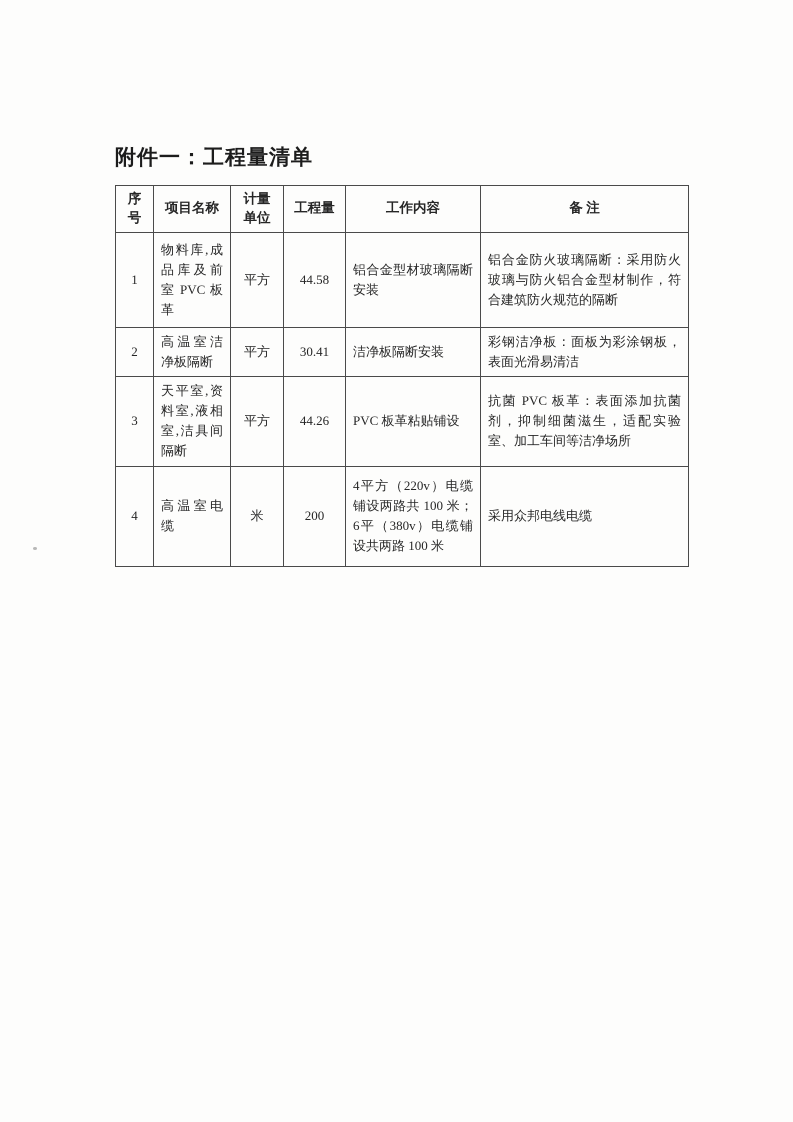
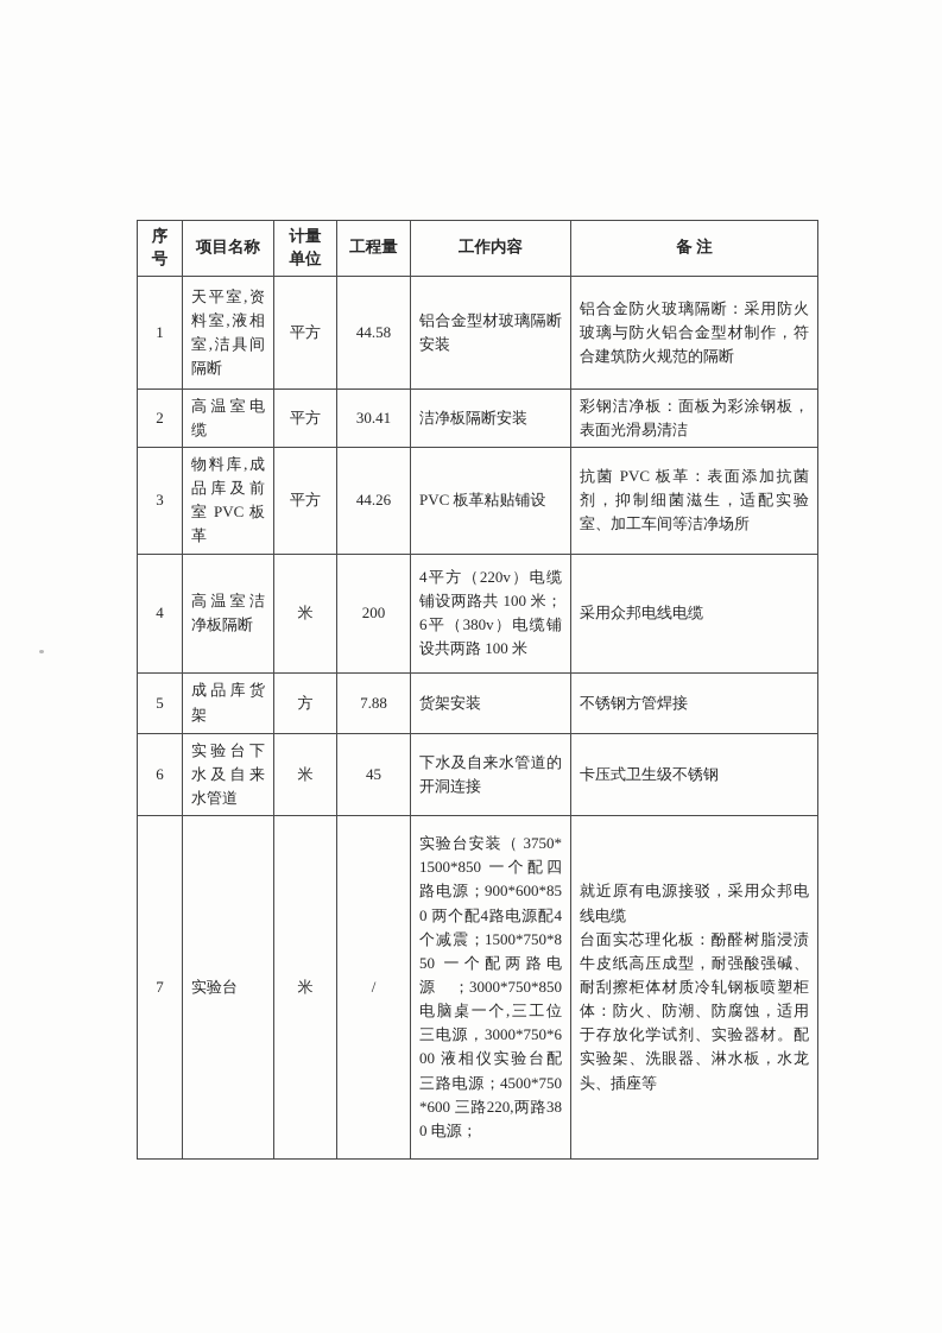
- 附件一：工程量清单
  序号	项目名称	计量单位	工程量	工作内容	备 注
- 1	物料库,成品库及前室 PVC 板革	平方	44.58	铝合金型材玻璃隔断安装	铝合金防火玻璃隔断：采用防火玻璃与防火铝合金型材制作，符合建筑防火规范的隔断
+ 1	天平室,资料室,液相室,洁具间隔断	平方	44.58	铝合金型材玻璃隔断安装	铝合金防火玻璃隔断：采用防火玻璃与防火铝合金型材制作，符合建筑防火规范的隔断
- 2	高温室洁净板隔断	平方	30.41	洁净板隔断安装	彩钢洁净板：面板为彩涂钢板，表面光滑易清洁
+ 2	高温室电缆	平方	30.41	洁净板隔断安装	彩钢洁净板：面板为彩涂钢板，表面光滑易清洁
- 3	天平室,资料室,液相室,洁具间隔断	平方	44.26	PVC 板革粘贴铺设	抗菌 PVC 板革：表面添加抗菌剂，抑制细菌滋生，适配实验室、加工车间等洁净场所
+ 3	物料库,成品库及前室 PVC 板革	平方	44.26	PVC 板革粘贴铺设	抗菌 PVC 板革：表面添加抗菌剂，抑制细菌滋生，适配实验室、加工车间等洁净场所
- 4	高温室电缆	米	200	4平方（220v）电缆铺设两路共 100 米；6平（380v）电缆铺设共两路 100 米	采用众邦电线电缆
+ 4	高温室洁净板隔断	米	200	4平方（220v）电缆铺设两路共 100 米；6平（380v）电缆铺设共两路 100 米	采用众邦电线电缆
+ 5	成品库货架	方	7.88	货架安装	不锈钢方管焊接
+ 6	实验台下水及自来水管道	米	45	下水及自来水管道的开洞连接	卡压式卫生级不锈钢
+ 7	实验台	米	/	实验台安装（ 3750*1500*850 一个配四路电源；900*600*850 两个配4路电源配4个减震；1500*750*850 一个配两路电源；3000*750*850 电脑桌一个,三工位三电源，3000*750*600 液相仪实验台配三路电源；4500*750*600 三路220,两路380 电源；	就近原有电源接驳，采用众邦电线电缆 台面实芯理化板：酚醛树脂浸渍牛皮纸高压成型，耐强酸强碱、耐刮擦柜体材质冷轧钢板喷塑柜体：防火、防潮、防腐蚀，适用于存放化学试剂、实验器材。配实验架、洗眼器、淋水板，水龙头、插座等
